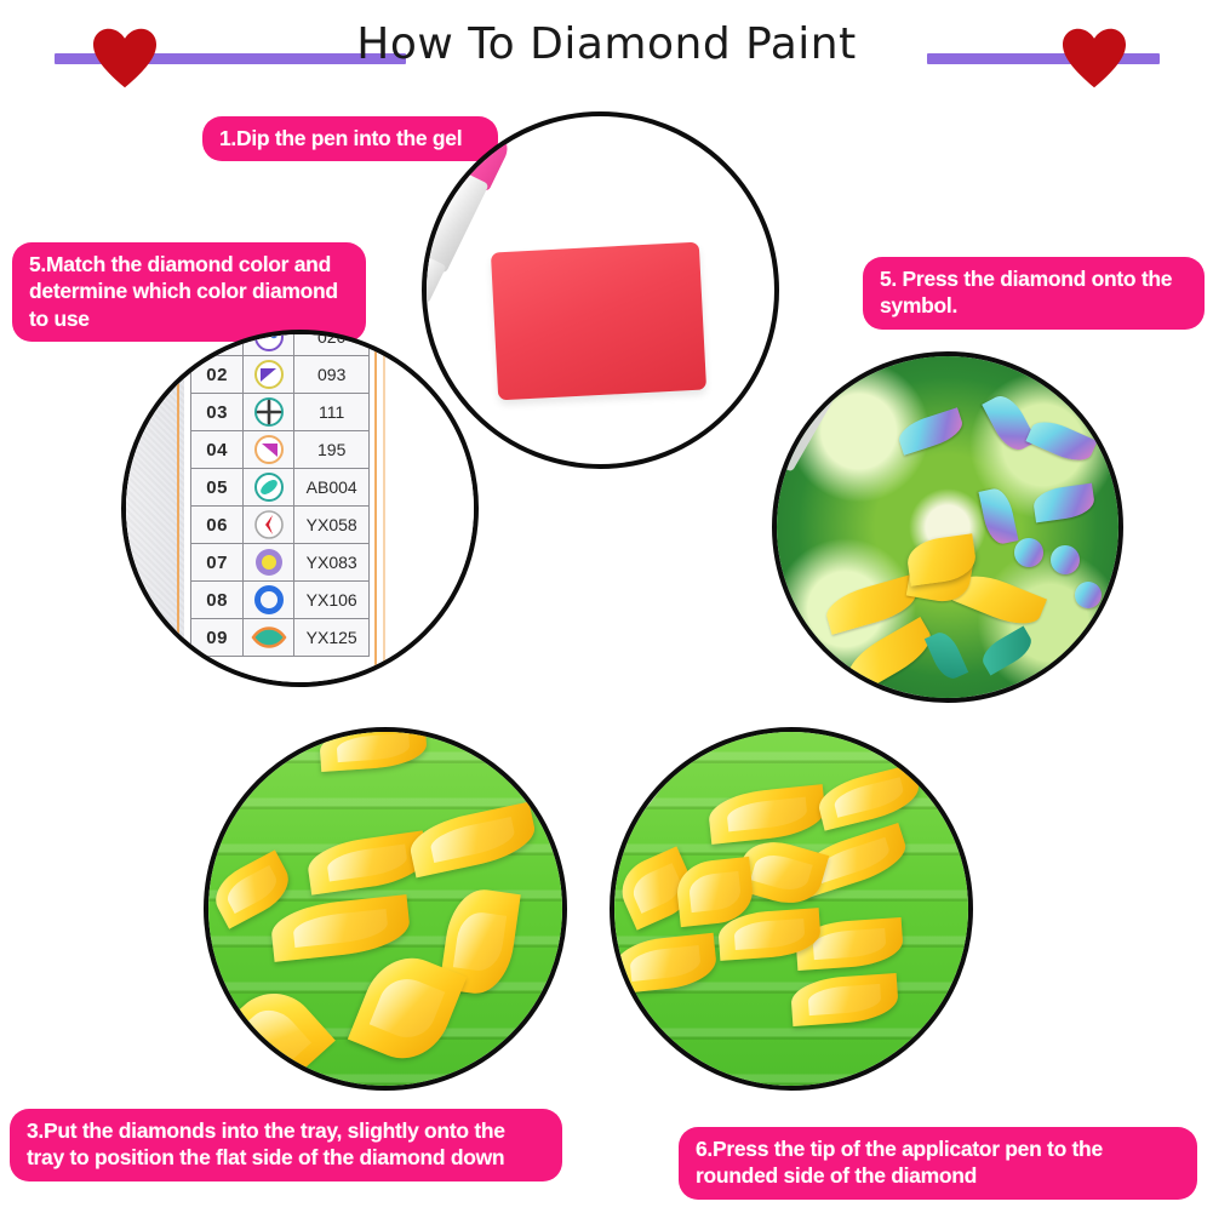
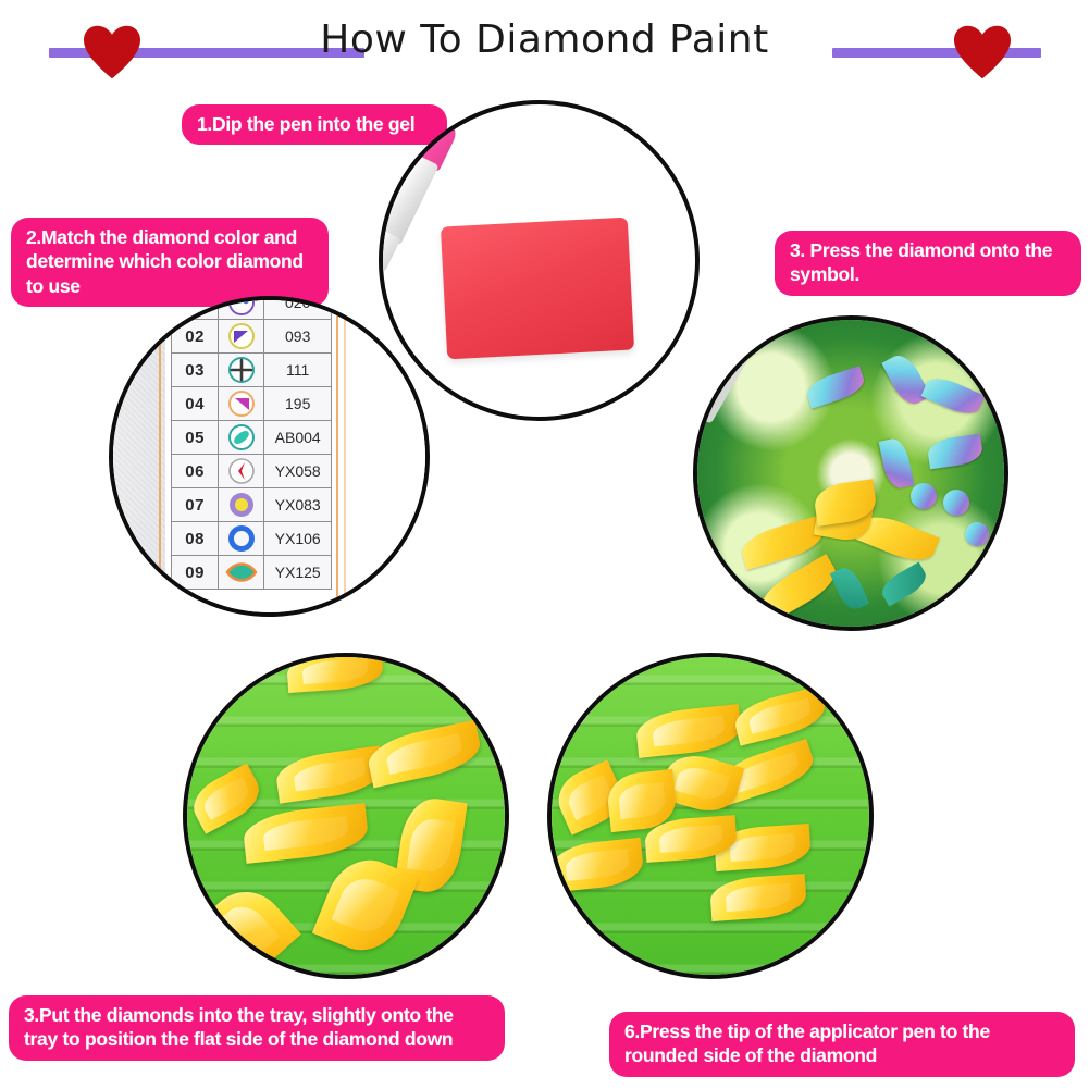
  How To Diamond Paint
  1.Dip the pen into the ge
- 5.Match the diamond color and determine which color diamond to use
+ 2.Match the diamond color and determine which color diamond to use
  01		020
  02		093
  03		111
  04		195
  05		AB004
  06		YX058
  07		YX083
  08		YX106
  09		YX125
- 5. Press the diamond onto the symbol.
+ 3. Press the diamond onto the symbol.
  3.Put the diamonds into the tray, slightly onto the tray to position the flat side of the diamond down
  6.Press the tip of the applicator pen to the rounded side of the diamond
